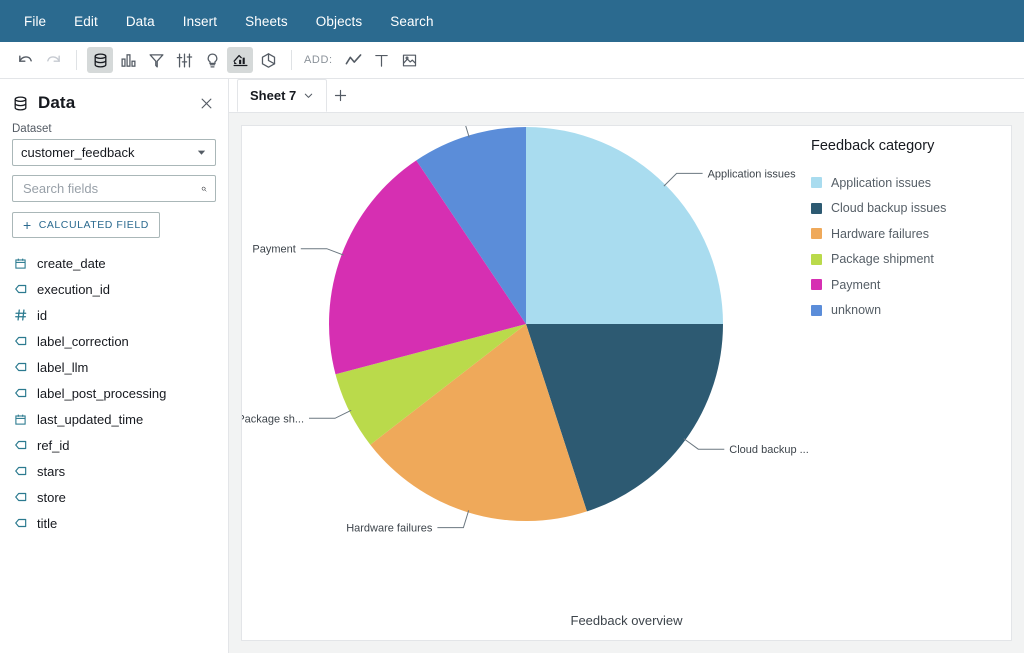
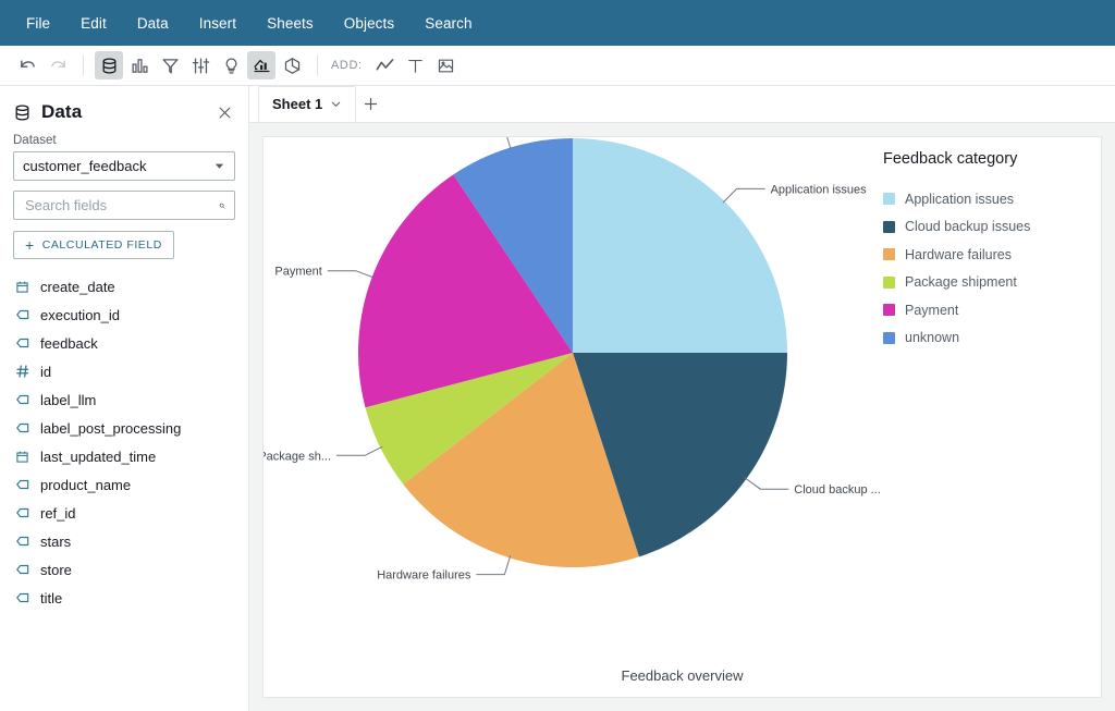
  File
  Edit
  Data
  Insert
  Sheets
  Objects
  Search
  ADD:
  Data
  Dataset
  customer_feedback
  Search fields
  +
  CALCULATED FIELD
  create_date
  execution_id
+ feedback
  id
- label_correction
  label_llm
  label_post_processing
  last_updated_time
+ product_name
  ref_id
  stars
  store
  title
- Sheet 7
+ Sheet 1
  Application issues
  Cloud backup ...
  Hardware failures
  Package sh...
  Payment
  Feedback category
  Application issues
  Cloud backup issues
  Hardware failures
  Package shipment
  Payment
  unknown
  Feedback overview
